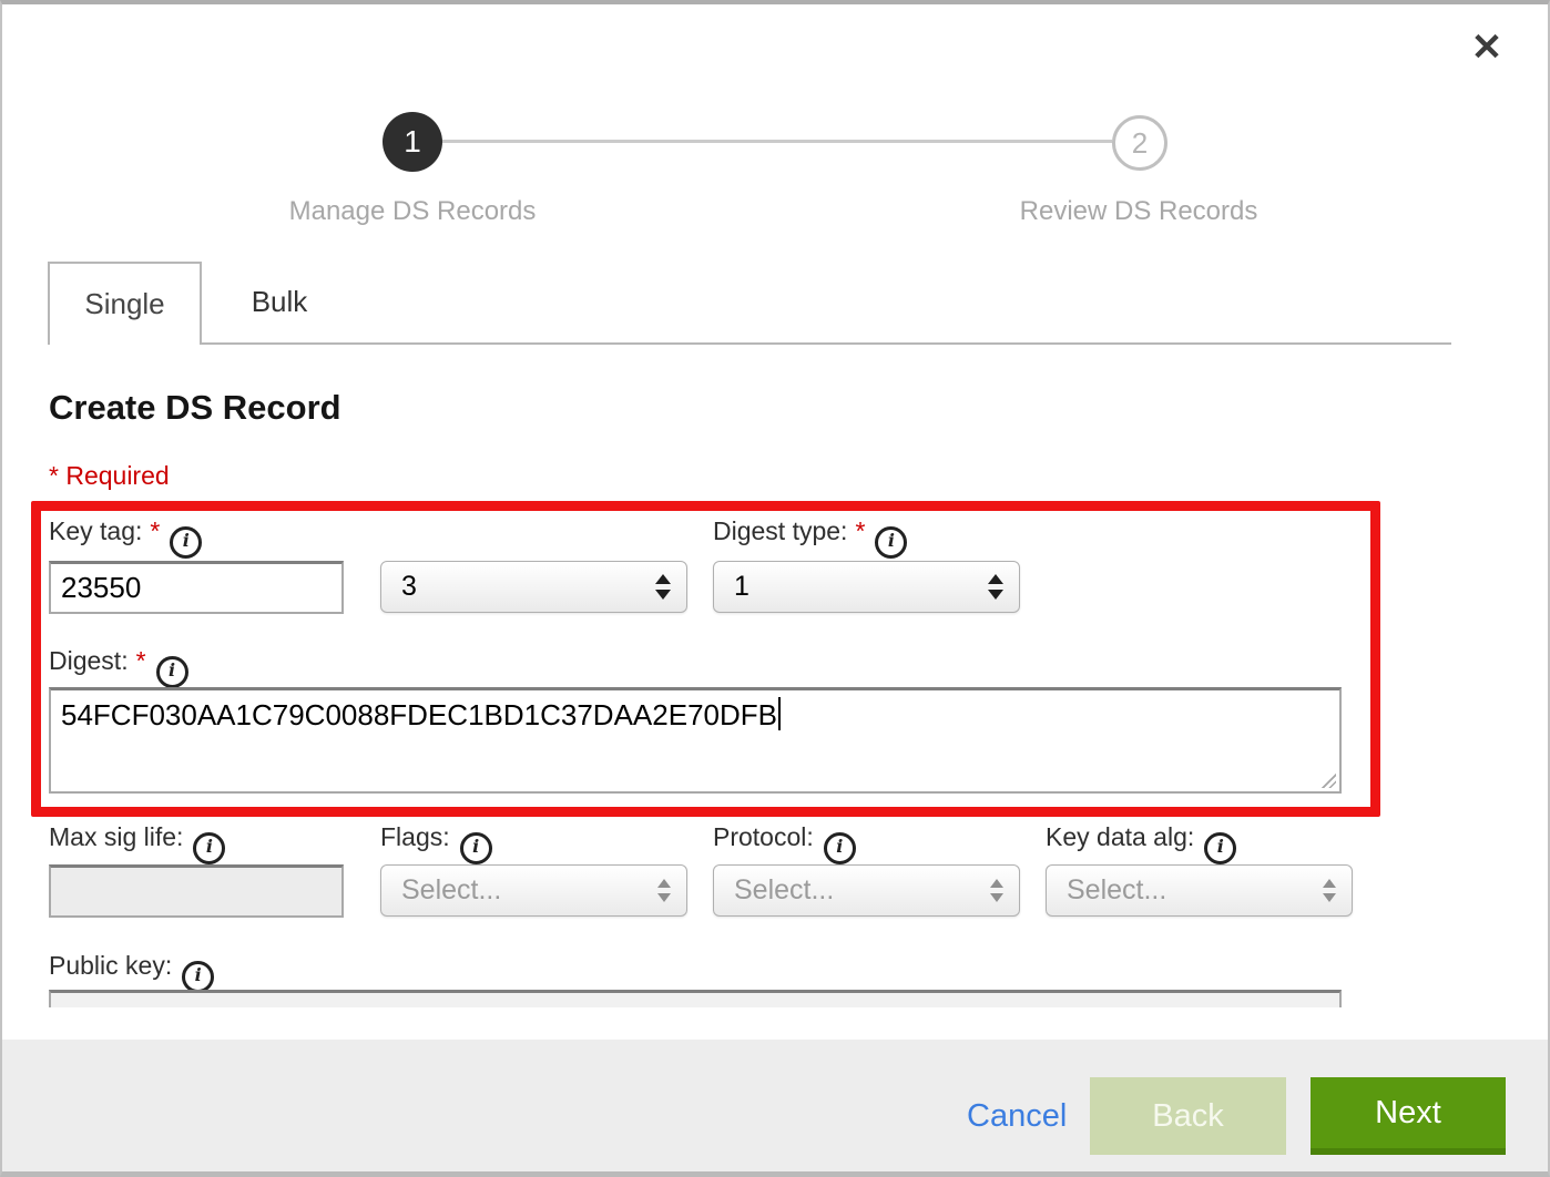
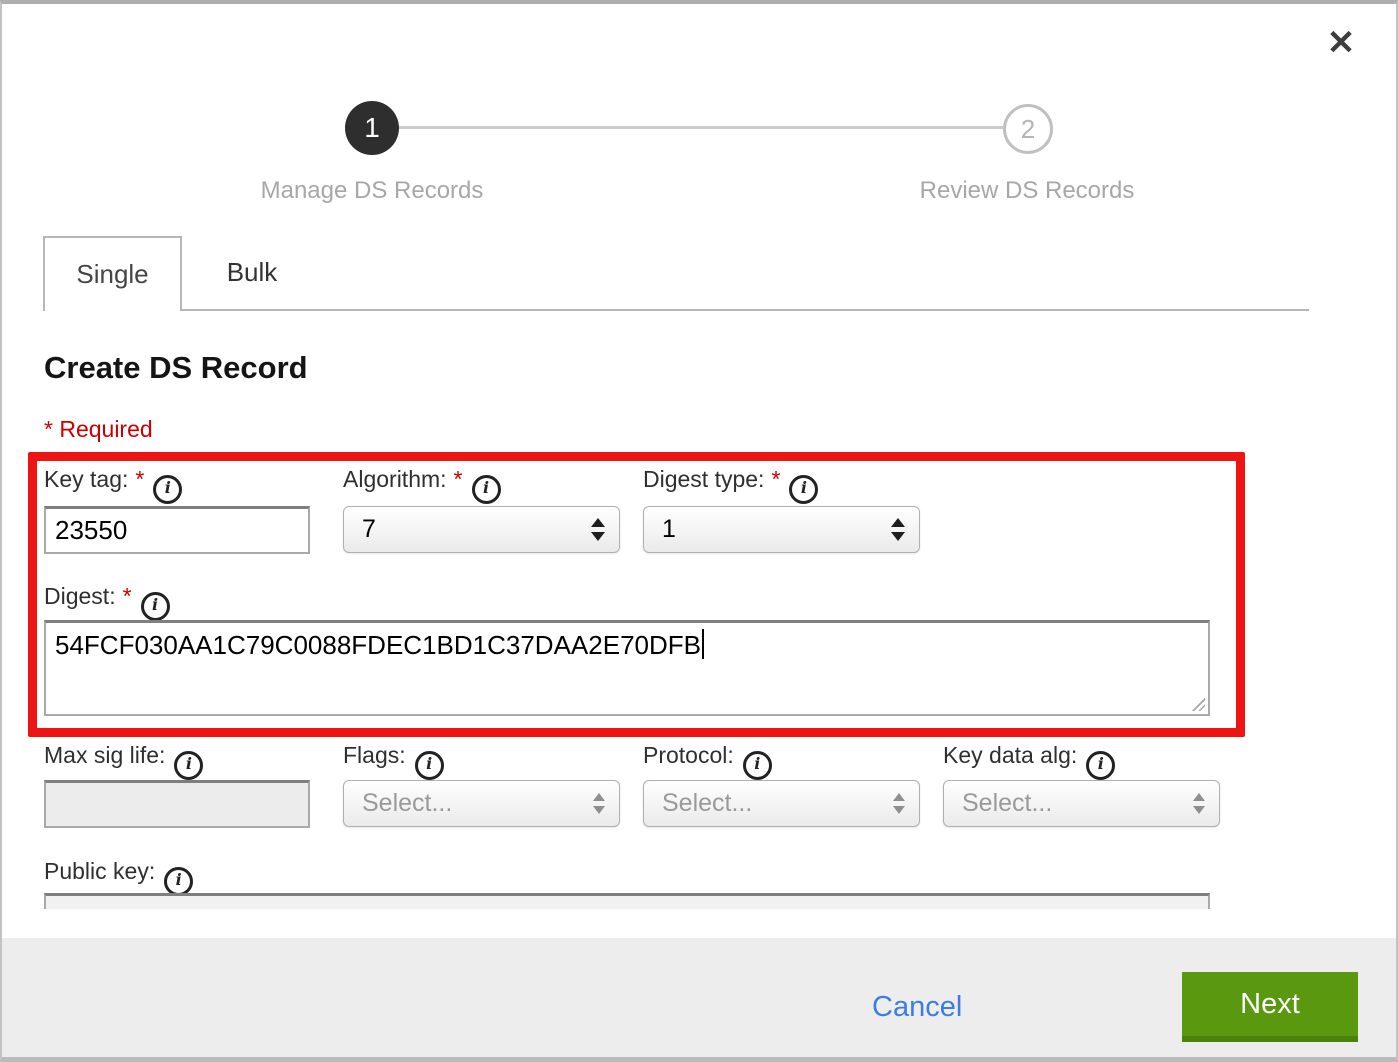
  ✕
  1
  2
  Manage DS Records
  Review DS Records
  Single
  Bulk
  Create DS Record
  * Required
  Key tag: *
+ Algorithm: *
  Digest type: *
  23550
- 3
+ 7
  1
  Digest: *
  54FCF030AA1C79C0088FDEC1BD1C37DAA2E70DFB
  Max sig life:
  Flags:
  Protocol:
  Key data alg:
  Select...
  Select...
  Select...
  Public key:
  Cancel
- Back
  Next
